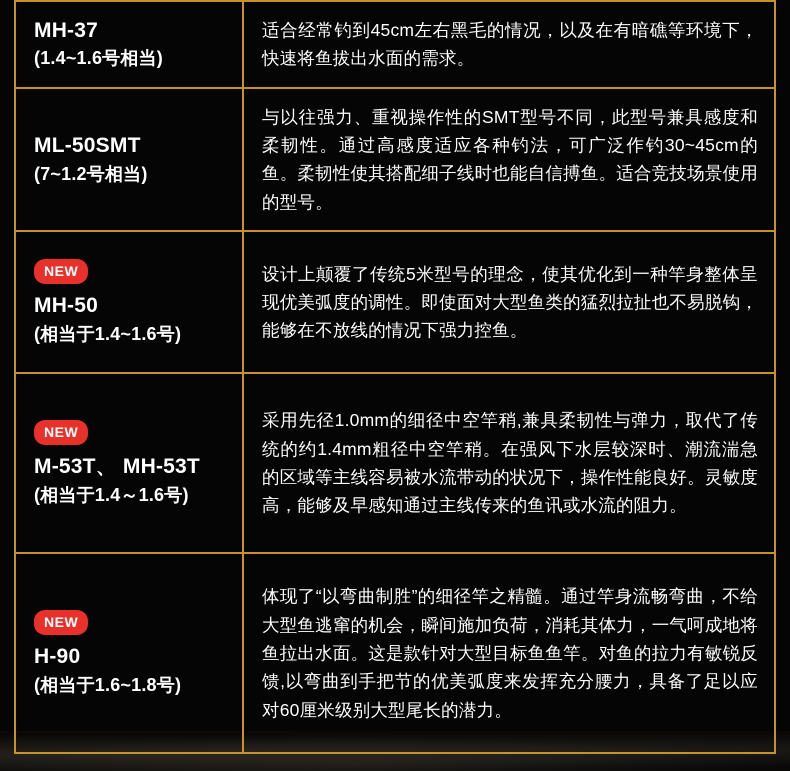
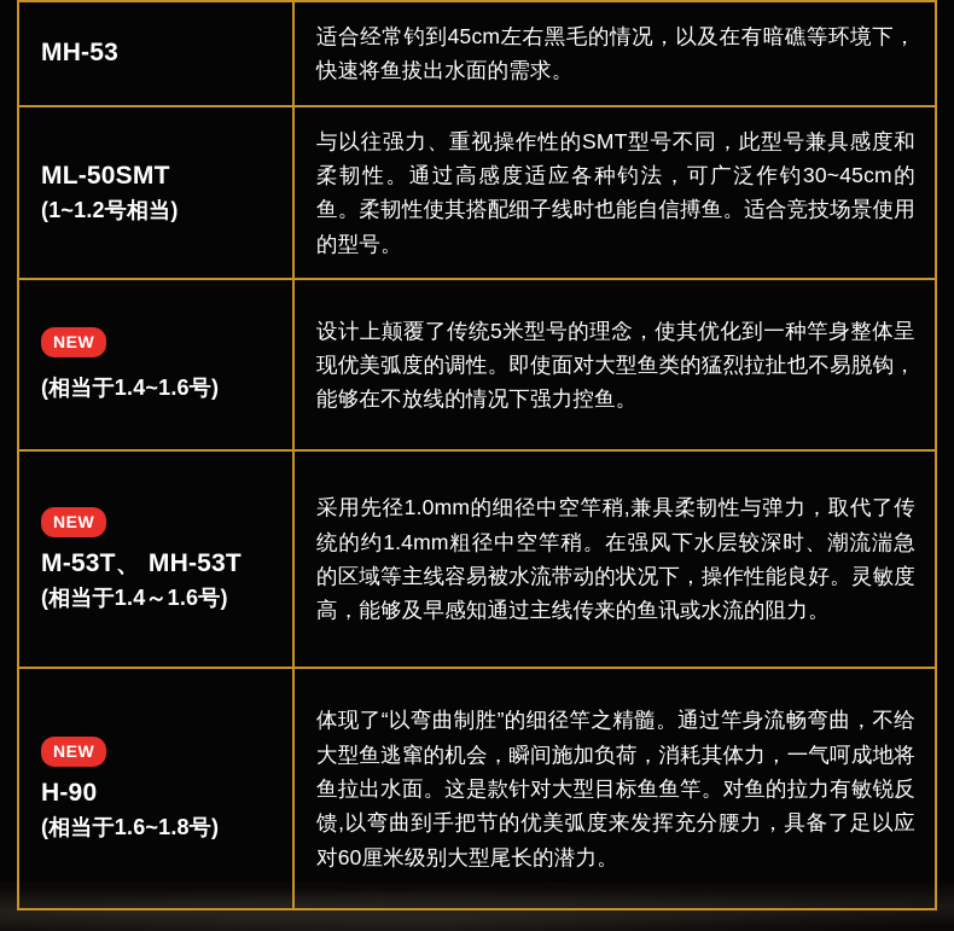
- MH-37
+ MH-53
- (1.4~1.6号相当)
  适合经常钓到45cm左右黑毛的情况，以及在有暗礁等环境下，快速将鱼拔出水面的需求。
  ML-50SMT
- (7~1.2号相当)
+ (1~1.2号相当)
  与以往强力、重视操作性的SMT型号不同，此型号兼具感度和柔韧性。通过高感度适应各种钓法，可广泛作钓30~45cm的鱼。柔韧性使其搭配细子线时也能自信搏鱼。适合竞技场景使用的型号。
  NEW
- MH-50
  (相当于1.4~1.6号)
  设计上颠覆了传统5米型号的理念，使其优化到一种竿身整体呈现优美弧度的调性。即使面对大型鱼类的猛烈拉扯也不易脱钩，能够在不放线的情况下强力控鱼。
  NEW
  M-53T、 MH-53T
  (相当于1.4～1.6号)
  采用先径1.0mm的细径中空竿稍,兼具柔韧性与弹力，取代了传统的约1.4mm粗径中空竿稍。在强风下水层较深时、潮流湍急的区域等主线容易被水流带动的状况下，操作性能良好。灵敏度高，能够及早感知通过主线传来的鱼讯或水流的阻力。
  NEW
  H-90
  (相当于1.6~1.8号)
  体现了“以弯曲制胜”的细径竿之精髓。通过竿身流畅弯曲，不给大型鱼逃窜的机会，瞬间施加负荷，消耗其体力，一气呵成地将鱼拉出水面。这是款针对大型目标鱼鱼竿。对鱼的拉力有敏锐反馈,以弯曲到手把节的优美弧度来发挥充分腰力，具备了足以应对60厘米级别大型尾长的潜力。
